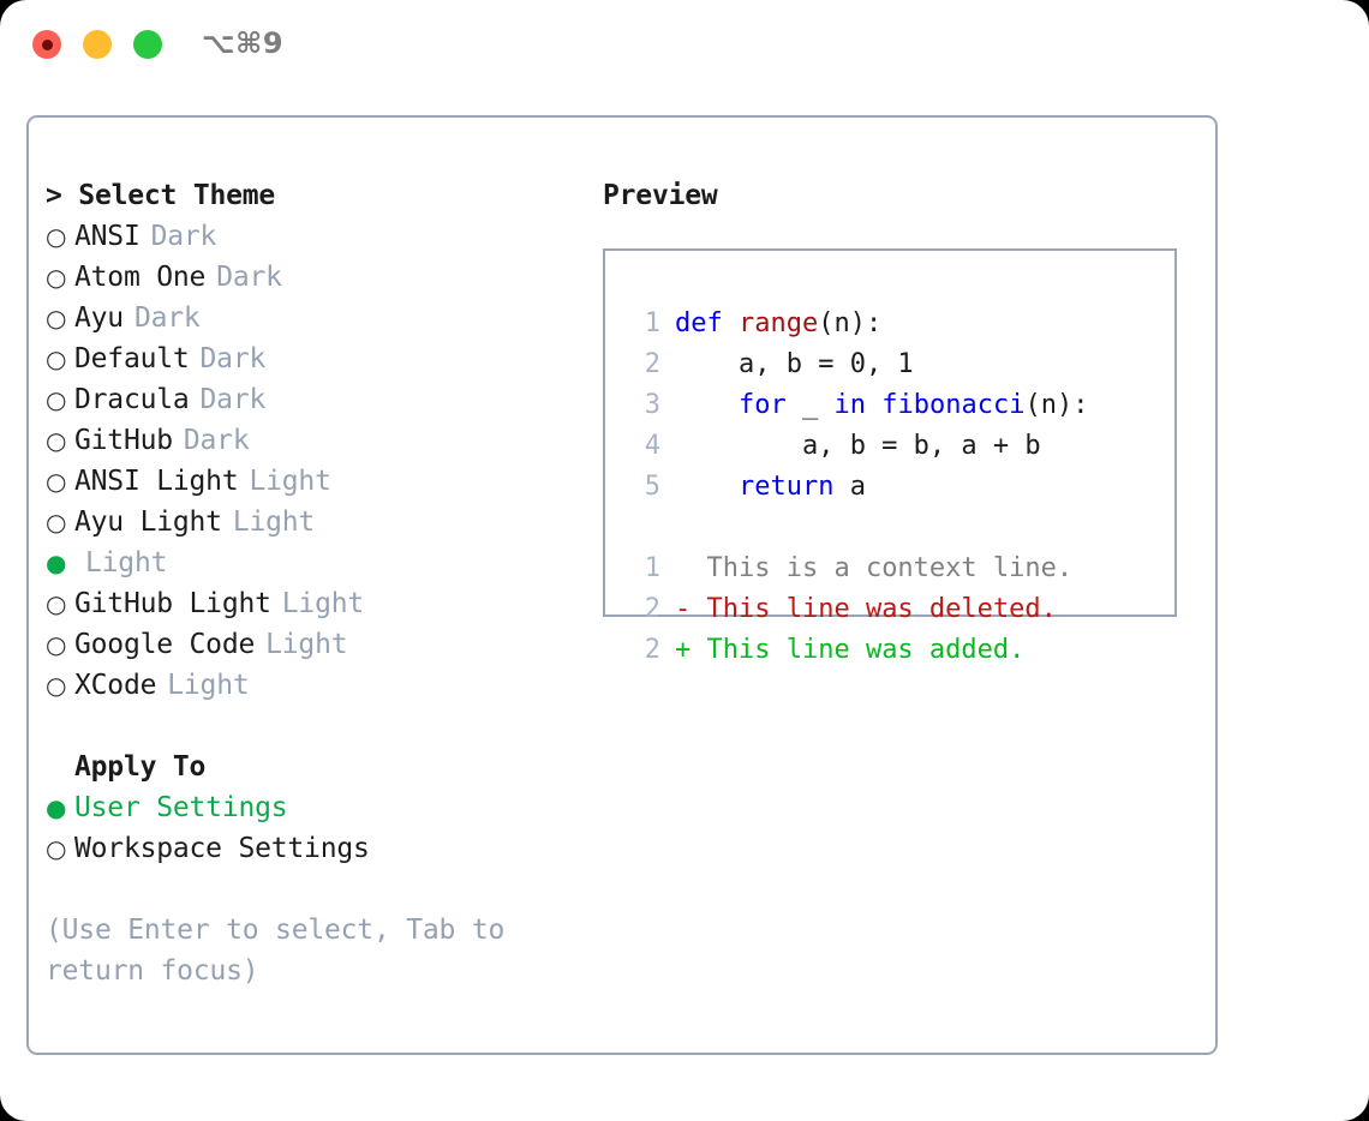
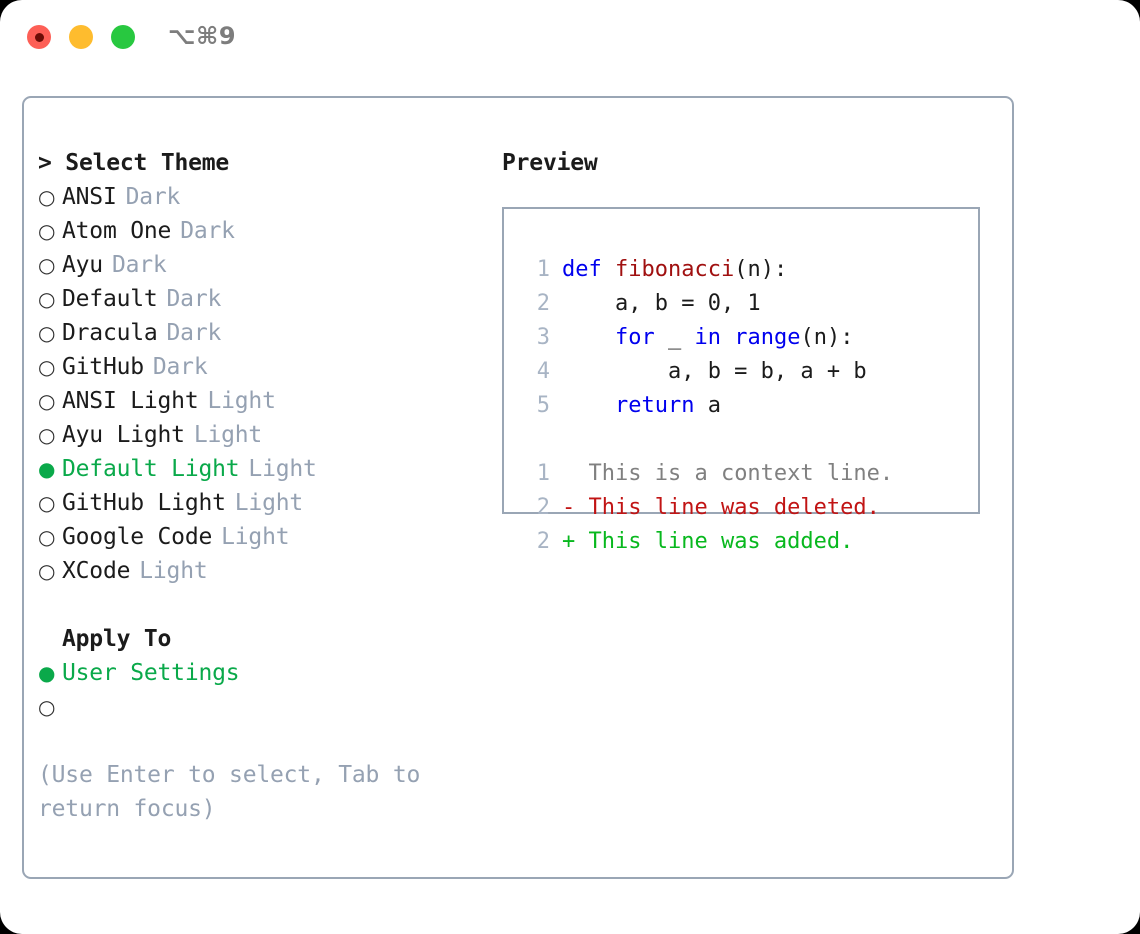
  ⌥⌘9
  > Select Theme
  ○
  ANSI
  Dark
  ○
  Atom One
  Dark
  ○
  Ayu
  Dark
  ○
  Default
  Dark
  ○
  Dracula
  Dark
  ○
  GitHub
  Dark
  ○
  ANSI Light
  Light
  ○
  Ayu Light
  Light
  ●
+ Default Light
  Light
  ○
  GitHub Light
  Light
  ○
  Google Code
  Light
  ○
  XCode
  Light
  Apply To
  ●
  User Settings
  ○
- Workspace Settings
  (Use Enter to select, Tab to return focus)
  Preview
  1
- def range(n):
+ def fibonacci(n):
  2
  a, b = 0, 1
  3
- for _ in fibonacci(n):
+ for _ in range(n):
  4
  a, b = b, a + b
  5
  return a
  1
  This is a context line.
  2
  -
  This line was deleted.
  2
  +
  This line was added.
